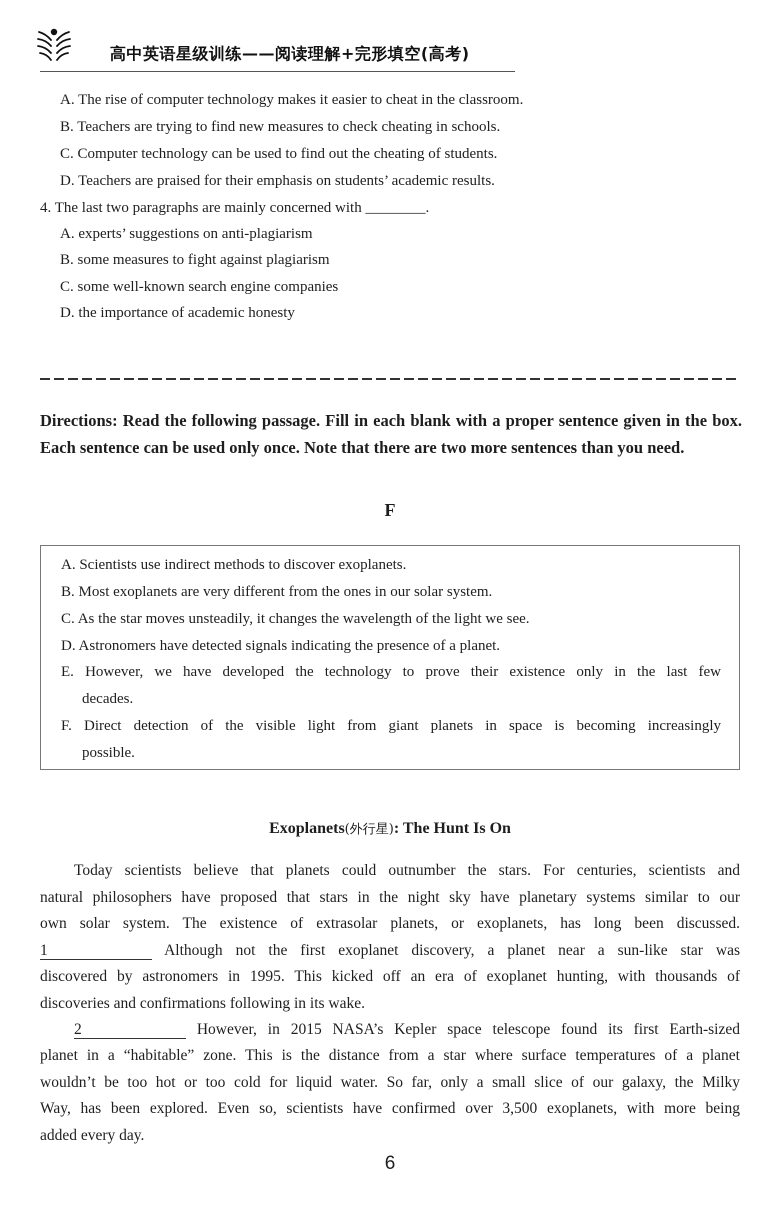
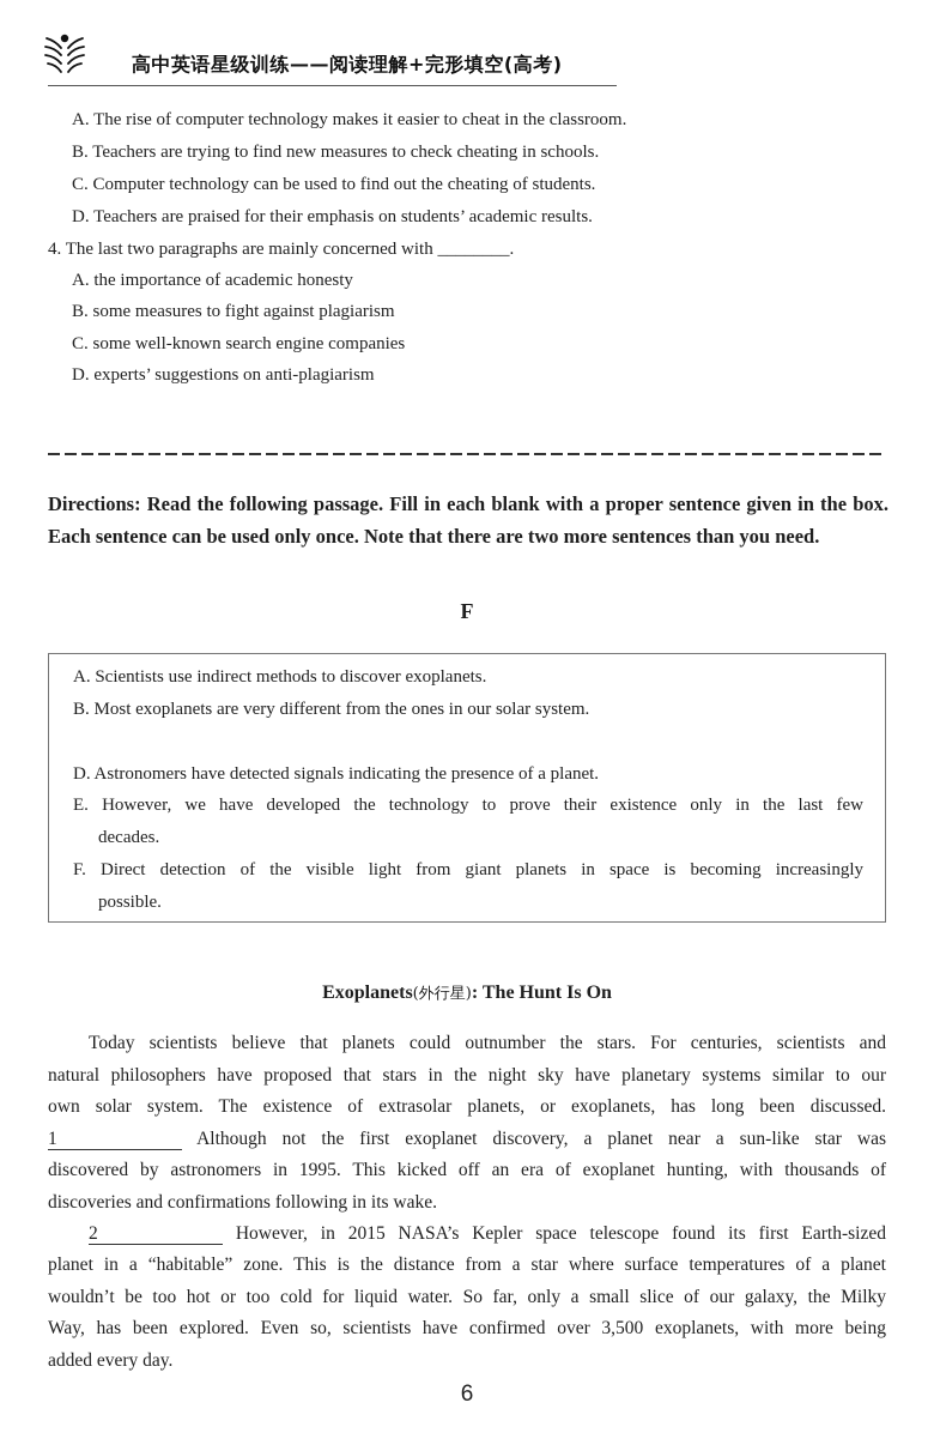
  高中英语星级训练——阅读理解+完形填空(高考)
  A. The rise of computer technology makes it easier to cheat in the classroom.
  B. Teachers are trying to find new measures to check cheating in schools.
  C. Computer technology can be used to find out the cheating of students.
  D. Teachers are praised for their emphasis on students’ academic results.
  4. The last two paragraphs are mainly concerned with ________.
- A. experts’ suggestions on anti-plagiarism
+ A. the importance of academic honesty
  B. some measures to fight against plagiarism
  C. some well-known search engine companies
- D. the importance of academic honesty
+ D. experts’ suggestions on anti-plagiarism
  Directions: Read the following passage. Fill in each blank with a proper sentence given in the box. Each sentence can be used only once. Note that there are two more sentences than you need.
  F
  A. Scientists use indirect methods to discover exoplanets.
  B. Most exoplanets are very different from the ones in our solar system.
- C. As the star moves unsteadily, it changes the wavelength of the light we see.
  D. Astronomers have detected signals indicating the presence of a planet.
  E. However, we have developed the technology to prove their existence only in the last few
  decades.
  F. Direct detection of the visible light from giant planets in space is becoming increasingly
  possible.
  Exoplanets(外行星): The Hunt Is On
  Today scientists believe that planets could outnumber the stars. For centuries, scientists and
  natural philosophers have proposed that stars in the night sky have planetary systems similar to our
  own solar system. The existence of extrasolar planets, or exoplanets, has long been discussed.
  1 Although not the first exoplanet discovery, a planet near a sun-like star was
  discovered by astronomers in 1995. This kicked off an era of exoplanet hunting, with thousands of
  discoveries and confirmations following in its wake.
  2 However, in 2015 NASA’s Kepler space telescope found its first Earth-sized
  planet in a “habitable” zone. This is the distance from a star where surface temperatures of a planet
  wouldn’t be too hot or too cold for liquid water. So far, only a small slice of our galaxy, the Milky
  Way, has been explored. Even so, scientists have confirmed over 3,500 exoplanets, with more being
  added every day.
  6
